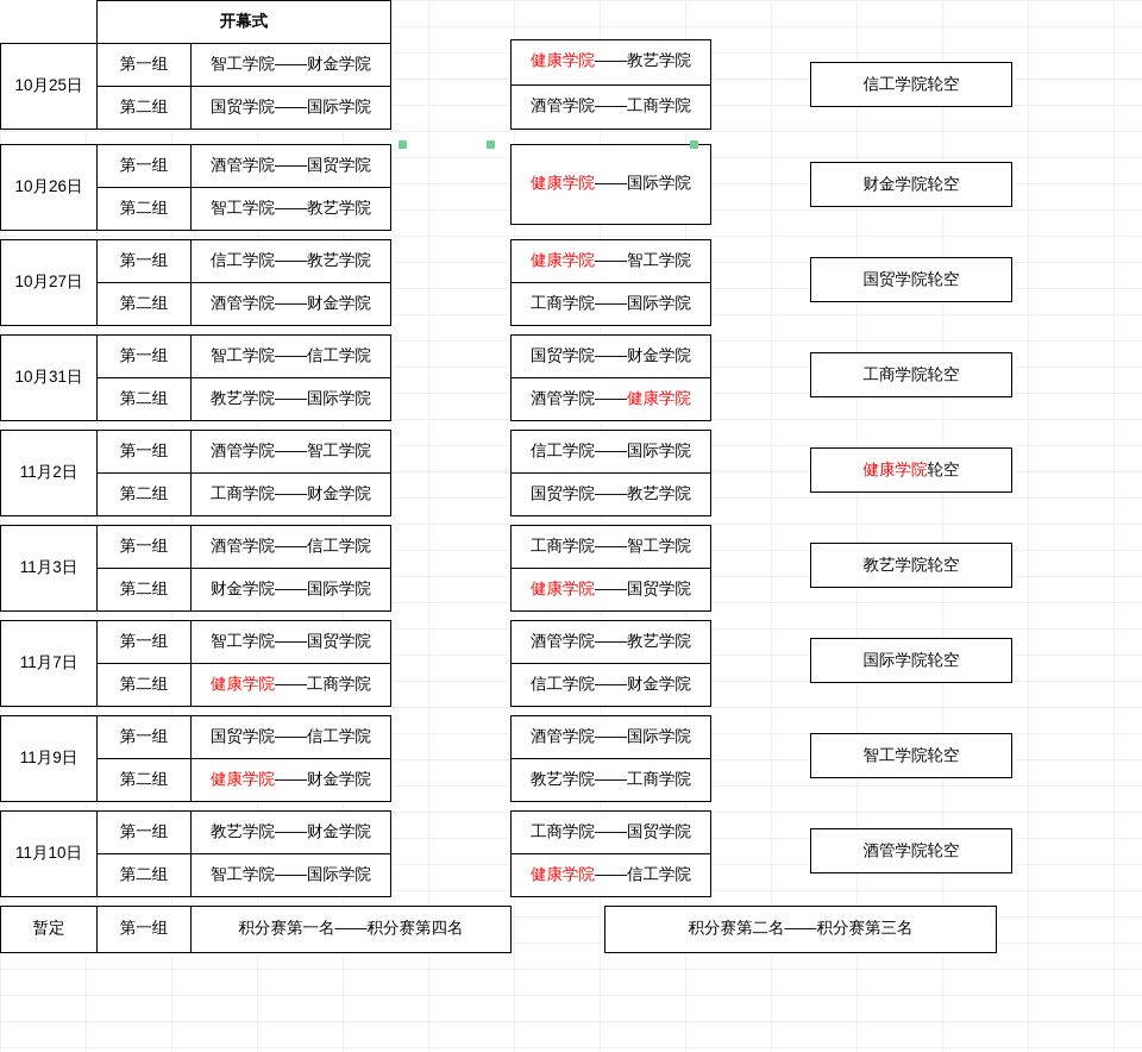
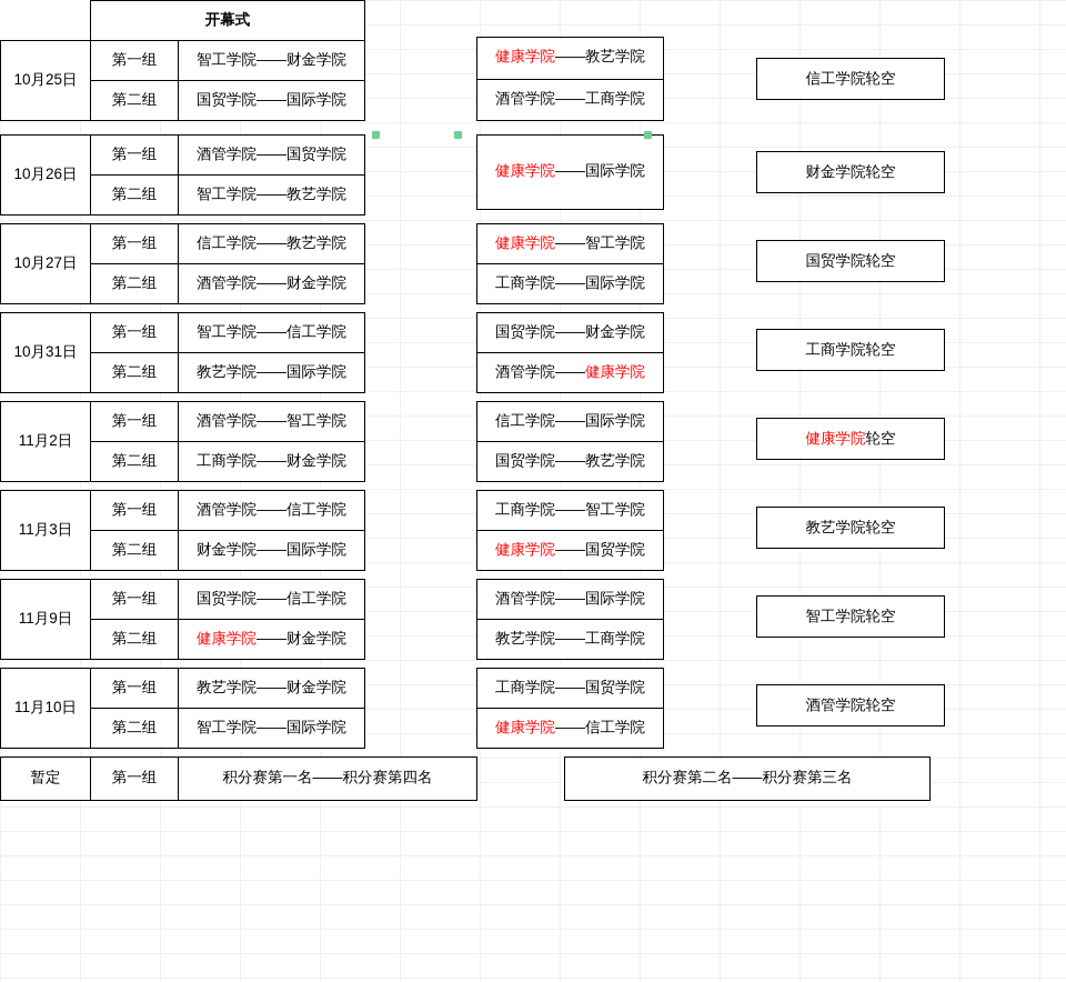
  	开幕式
  10月25日	第一组	智工学院——财金学院
  第二组	国贸学院——国际学院
  健康学院——教艺学院
  酒管学院——工商学院
  信工学院轮空
  10月26日	第一组	酒管学院——国贸学院
  第二组	智工学院——教艺学院
  健康学院——国际学院
  财金学院轮空
  10月27日	第一组	信工学院——教艺学院
  第二组	酒管学院——财金学院
  健康学院——智工学院
  工商学院——国际学院
  国贸学院轮空
  10月31日	第一组	智工学院——信工学院
  第二组	教艺学院——国际学院
  国贸学院——财金学院
  酒管学院——健康学院
  工商学院轮空
  11月2日	第一组	酒管学院——智工学院
  第二组	工商学院——财金学院
  信工学院——国际学院
  国贸学院——教艺学院
  健康学院轮空
  11月3日	第一组	酒管学院——信工学院
  第二组	财金学院——国际学院
  工商学院——智工学院
  健康学院——国贸学院
  教艺学院轮空
- 11月7日	第一组	智工学院——国贸学院
- 第二组	健康学院——工商学院
- 酒管学院——教艺学院
- 信工学院——财金学院
- 国际学院轮空
  11月9日	第一组	国贸学院——信工学院
  第二组	健康学院——财金学院
  酒管学院——国际学院
  教艺学院——工商学院
  智工学院轮空
  11月10日	第一组	教艺学院——财金学院
  第二组	智工学院——国际学院
  工商学院——国贸学院
  健康学院——信工学院
  酒管学院轮空
  暂定	第一组	积分赛第一名——积分赛第四名
  积分赛第二名——积分赛第三名
